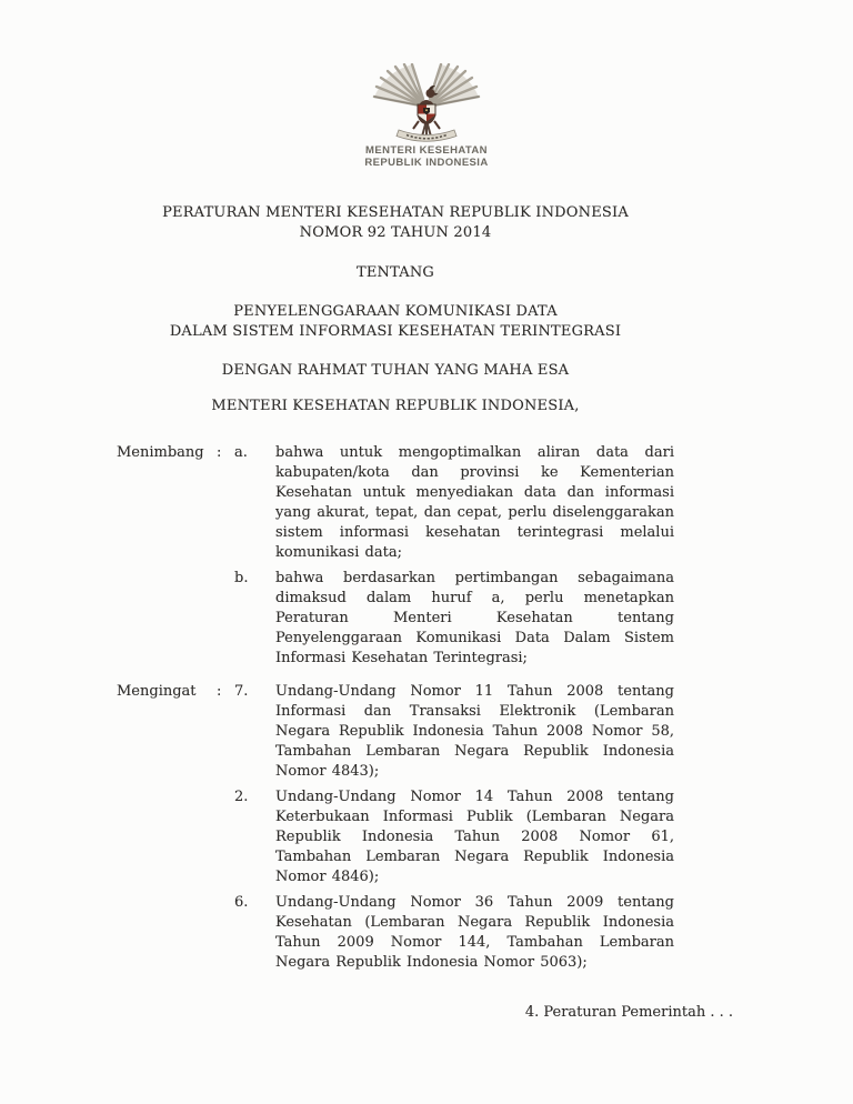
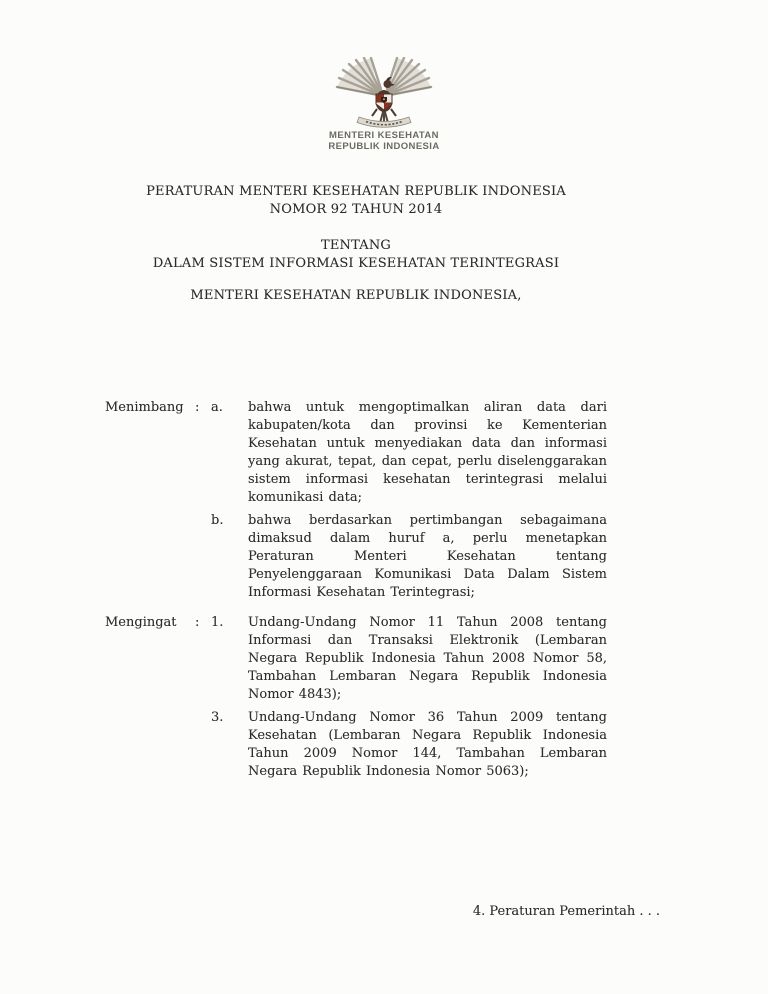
  MENTERI KESEHATAN
  REPUBLIK INDONESIA
  PERATURAN MENTERI KESEHATAN REPUBLIK INDONESIA
  NOMOR 92 TAHUN 2014
  TENTANG
- PENYELENGGARAAN KOMUNIKASI DATA
  DALAM SISTEM INFORMASI KESEHATAN TERINTEGRASI
- DENGAN RAHMAT TUHAN YANG MAHA ESA
  MENTERI KESEHATAN REPUBLIK INDONESIA,
  Menimbang
  :
  a.
  bahwa untuk mengoptimalkan aliran data dari kabupaten/kota dan provinsi ke Kementerian Kesehatan untuk menyediakan data dan informasi yang akurat, tepat, dan cepat, perlu diselenggarakan sistem informasi kesehatan terintegrasi melalui komunikasi data;
  b.
  bahwa berdasarkan pertimbangan sebagaimana dimaksud dalam huruf a, perlu menetapkan Peraturan Menteri Kesehatan tentang Penyelenggaraan Komunikasi Data Dalam Sistem Informasi Kesehatan Terintegrasi;
  Mengingat
  :
- 7.
+ 1.
  Undang-Undang Nomor 11 Tahun 2008 tentang Informasi dan Transaksi Elektronik (Lembaran Negara Republik Indonesia Tahun 2008 Nomor 58, Tambahan Lembaran Negara Republik Indonesia Nomor 4843);
- 2.
- Undang-Undang Nomor 14 Tahun 2008 tentang Keterbukaan Informasi Publik (Lembaran Negara Republik Indonesia Tahun 2008 Nomor 61, Tambahan Lembaran Negara Republik Indonesia Nomor 4846);
- 6.
+ 3.
  Undang-Undang Nomor 36 Tahun 2009 tentang Kesehatan (Lembaran Negara Republik Indonesia Tahun 2009 Nomor 144, Tambahan Lembaran Negara Republik Indonesia Nomor 5063);
  4. Peraturan Pemerintah . . .
